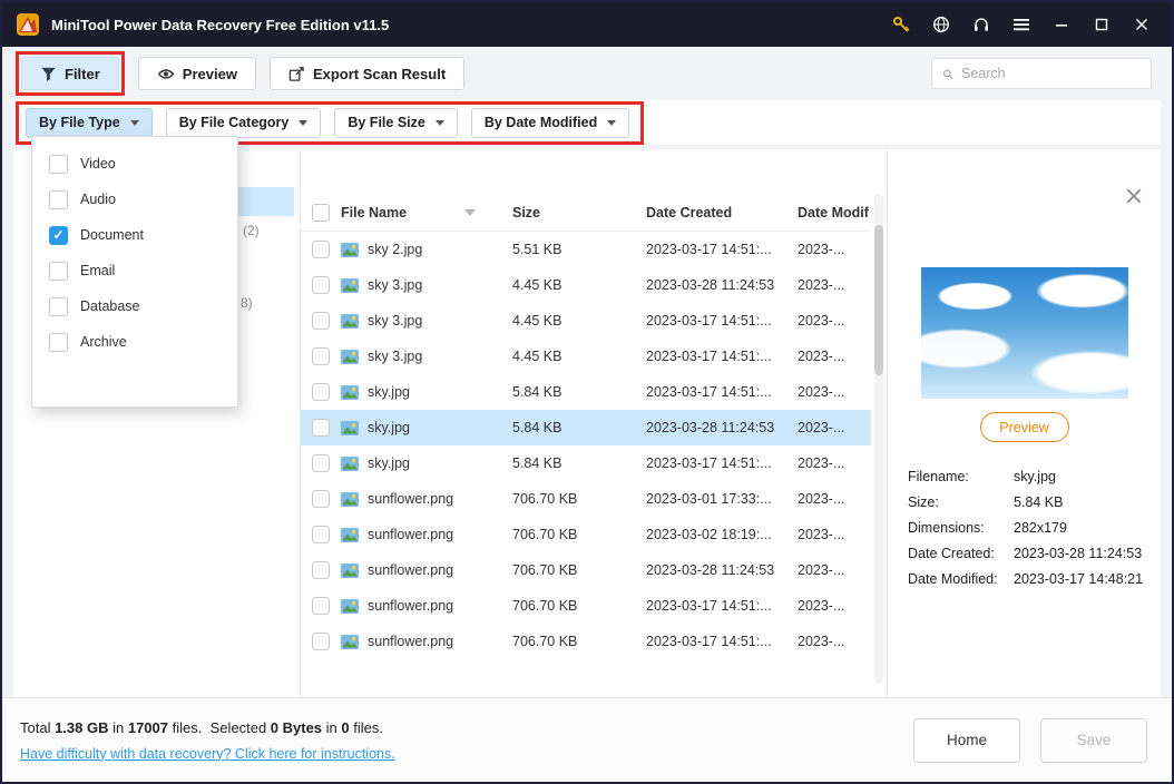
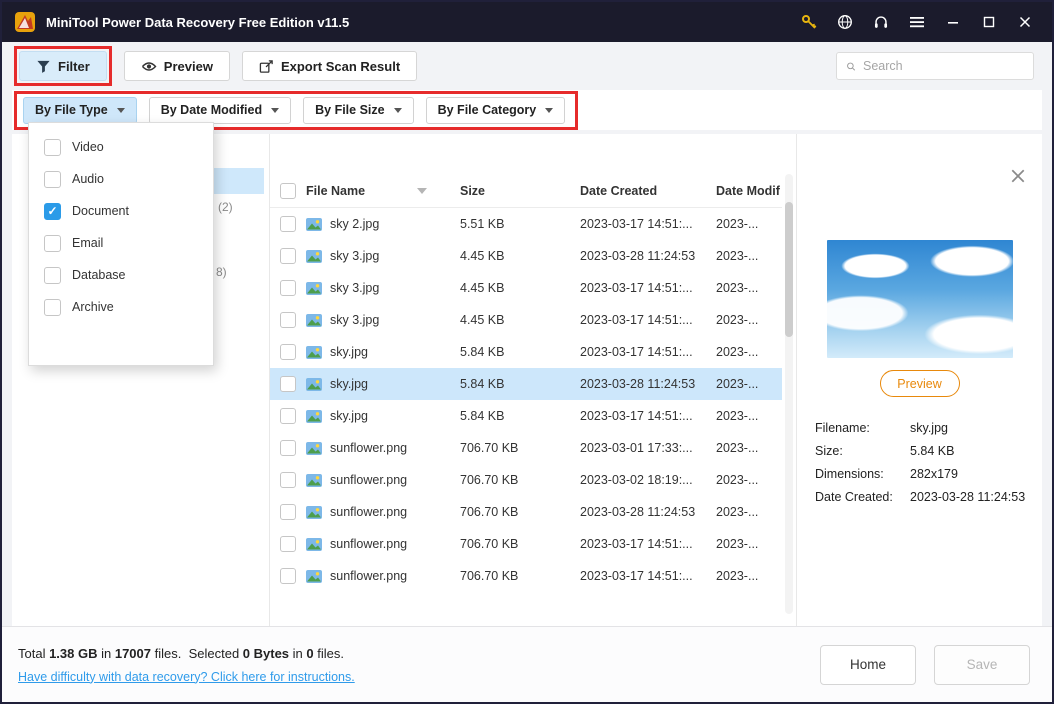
  MiniTool Power Data Recovery Free Edition v11.5
  Filter
  Preview
  Export Scan Result
  Search
  By File Type
- By File Category
+ By Date Modified
  By File Size
- By Date Modified
+ By File Category
  (2)
  8)
  File Name
  Size
  Date Created
  Date Modif
  sky 2.jpg
  5.51 KB
  2023-03-17 14:51:...
  2023-...
  sky 3.jpg
  4.45 KB
  2023-03-28 11:24:53
  2023-...
  sky 3.jpg
  4.45 KB
  2023-03-17 14:51:...
  2023-...
  sky 3.jpg
  4.45 KB
  2023-03-17 14:51:...
  2023-...
  sky.jpg
  5.84 KB
  2023-03-17 14:51:...
  2023-...
  sky.jpg
  5.84 KB
  2023-03-28 11:24:53
  2023-...
  sky.jpg
  5.84 KB
  2023-03-17 14:51:...
  2023-...
  sunflower.png
  706.70 KB
  2023-03-01 17:33:...
  2023-...
  sunflower.png
  706.70 KB
  2023-03-02 18:19:...
  2023-...
  sunflower.png
  706.70 KB
  2023-03-28 11:24:53
  2023-...
  sunflower.png
  706.70 KB
  2023-03-17 14:51:...
  2023-...
  sunflower.png
  706.70 KB
  2023-03-17 14:51:...
  2023-...
  Preview
  Filename:
  sky.jpg
  Size:
  5.84 KB
  Dimensions:
  282x179
  Date Created:
  2023-03-28 11:24:53
- Date Modified:
- 2023-03-17 14:48:21
  Total 1.38 GB in 17007 files. Selected 0 Bytes in 0 files.
  Have difficulty with data recovery? Click here for instructions.
  Home
  Save
  Video
  Audio
  Document
  Email
  Database
  Archive
